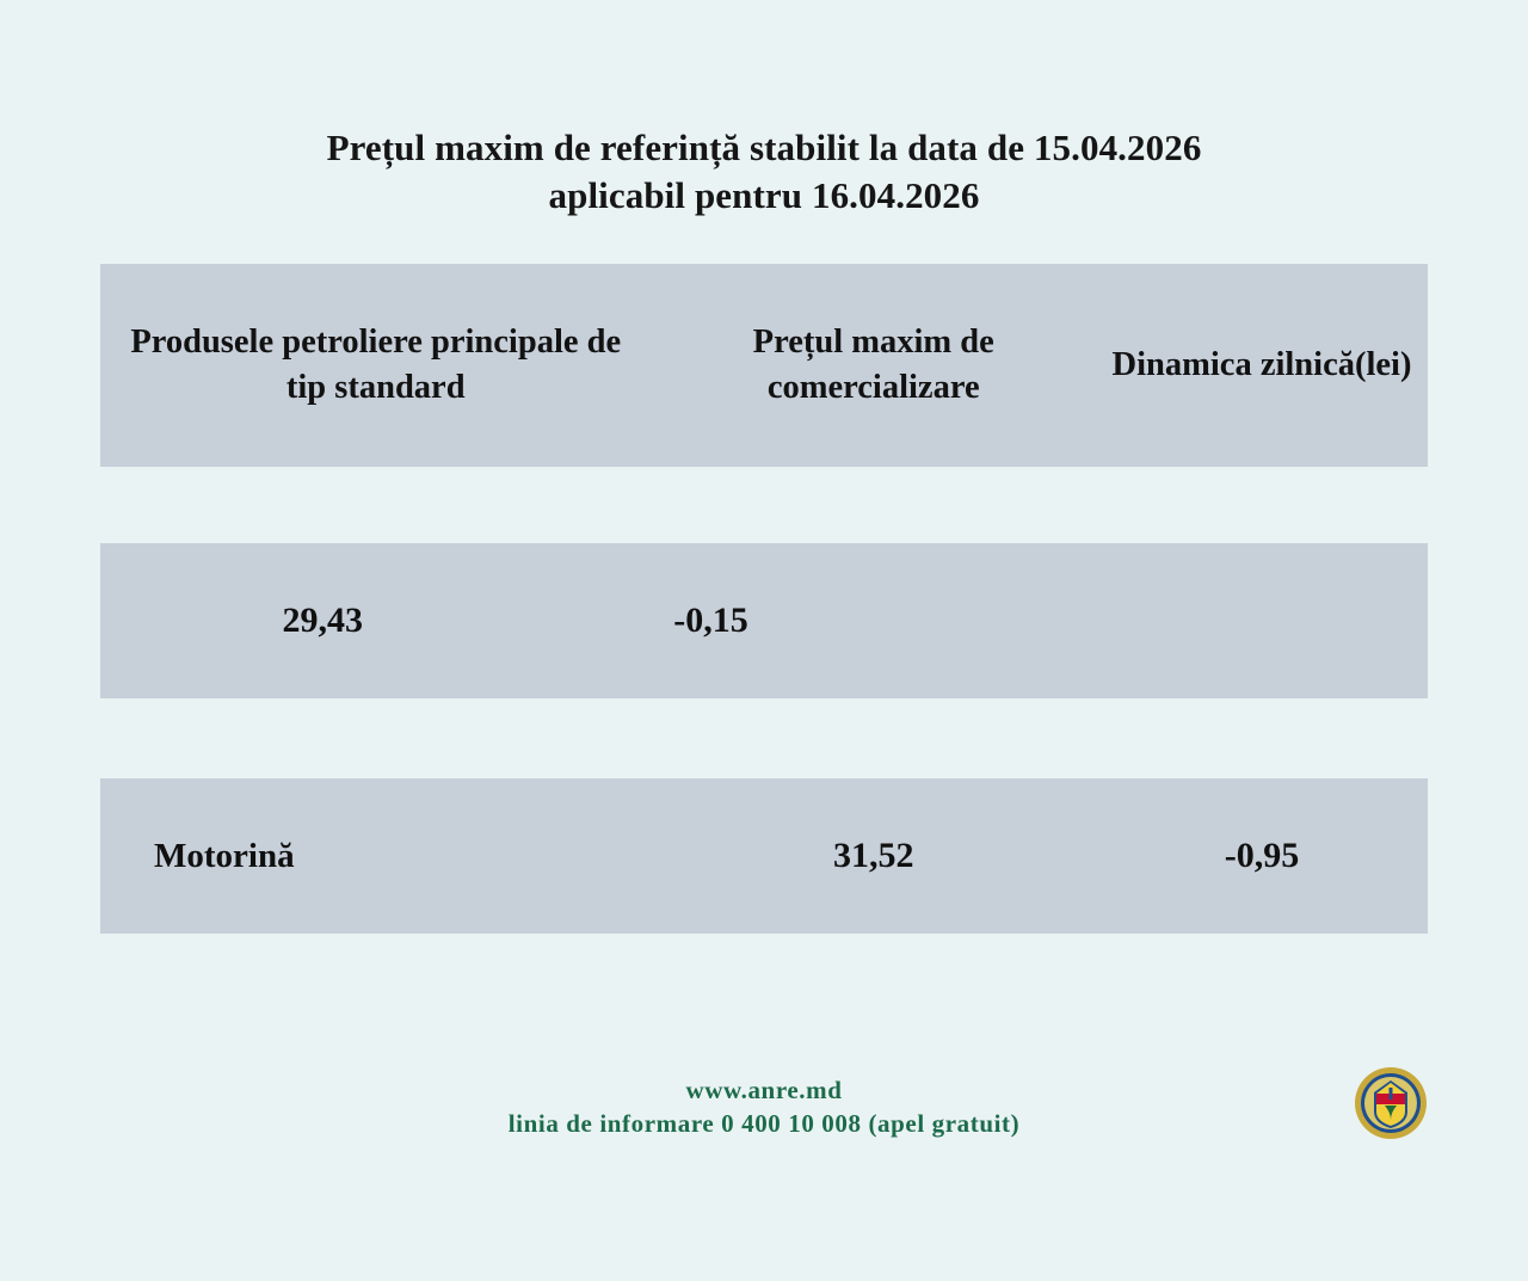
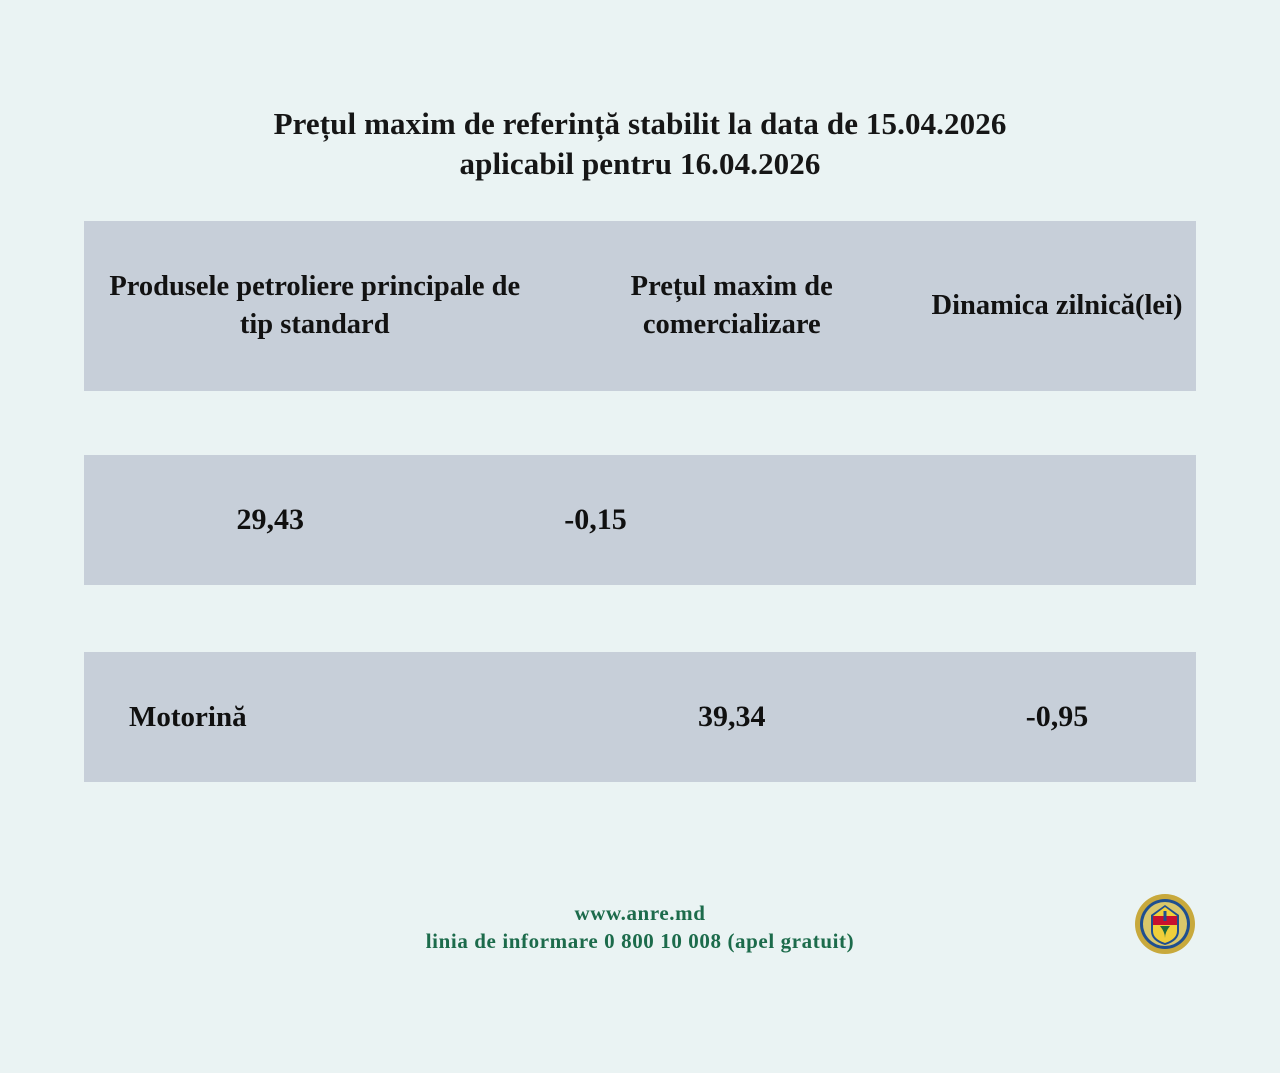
  Prețul maxim de referință stabilit la data de 15.04.2026
  aplicabil pentru 16.04.2026
  Produsele petroliere principale de tip standard
  Prețul maxim de comercializare
  Dinamica zilnică(lei)
  29,43
  -0,15
  Motorină
- 31,52
+ 39,34
  -0,95
  www.anre.md
- linia de informare 0 400 10 008 (apel gratuit)
+ linia de informare 0 800 10 008 (apel gratuit)
